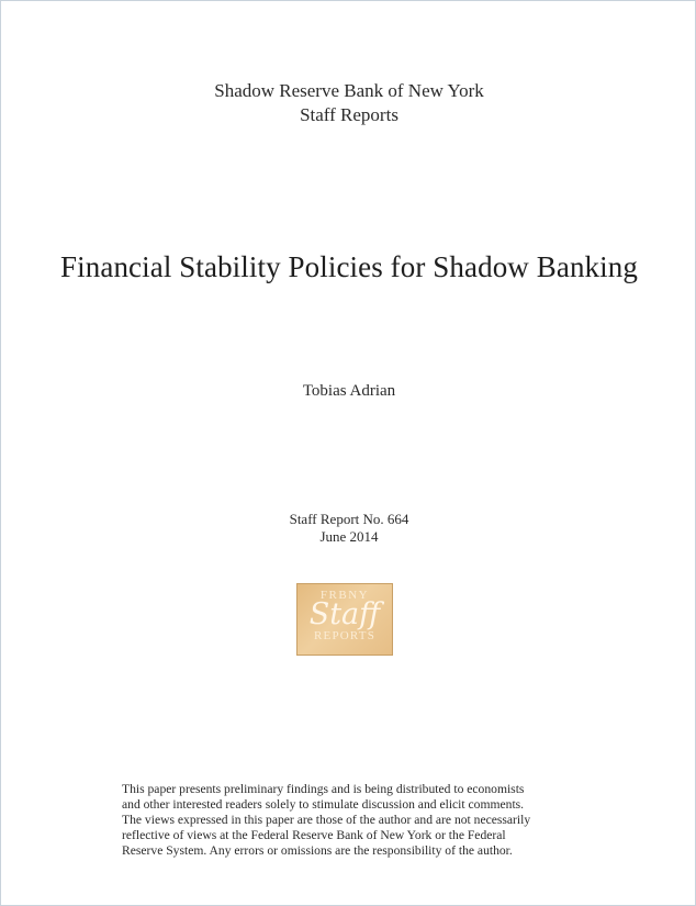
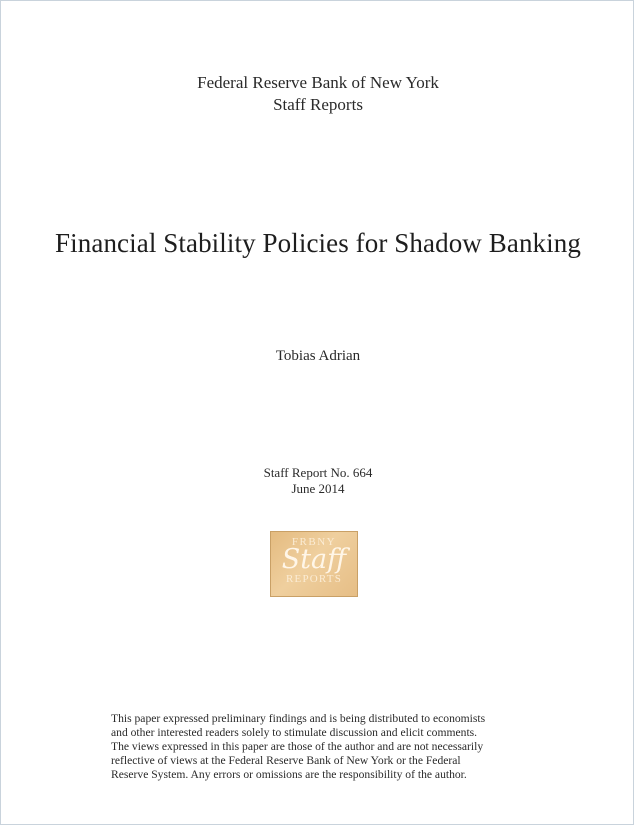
- Shadow Reserve Bank of New York
+ Federal Reserve Bank of New York
  Staff Reports
  Financial Stability Policies for Shadow Banking
  Tobias Adrian
  Staff Report No. 664
  June 2014
  FRBNY
  Staff
  REPORTS
- This paper presents preliminary findings and is being distributed to economists
+ This paper expressed preliminary findings and is being distributed to economists
  and other interested readers solely to stimulate discussion and elicit comments.
  The views expressed in this paper are those of the author and are not necessarily
  reflective of views at the Federal Reserve Bank of New York or the Federal
  Reserve System. Any errors or omissions are the responsibility of the author.
